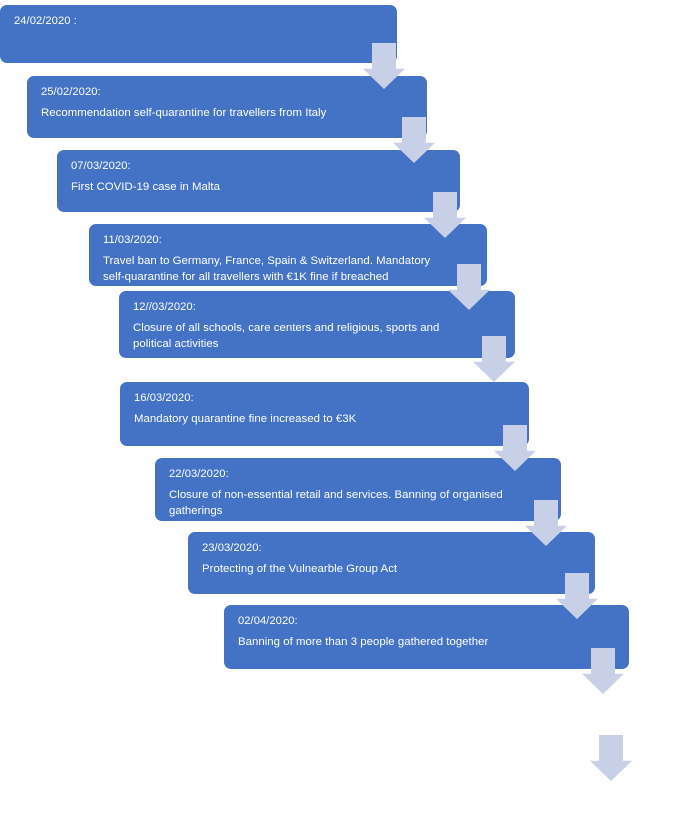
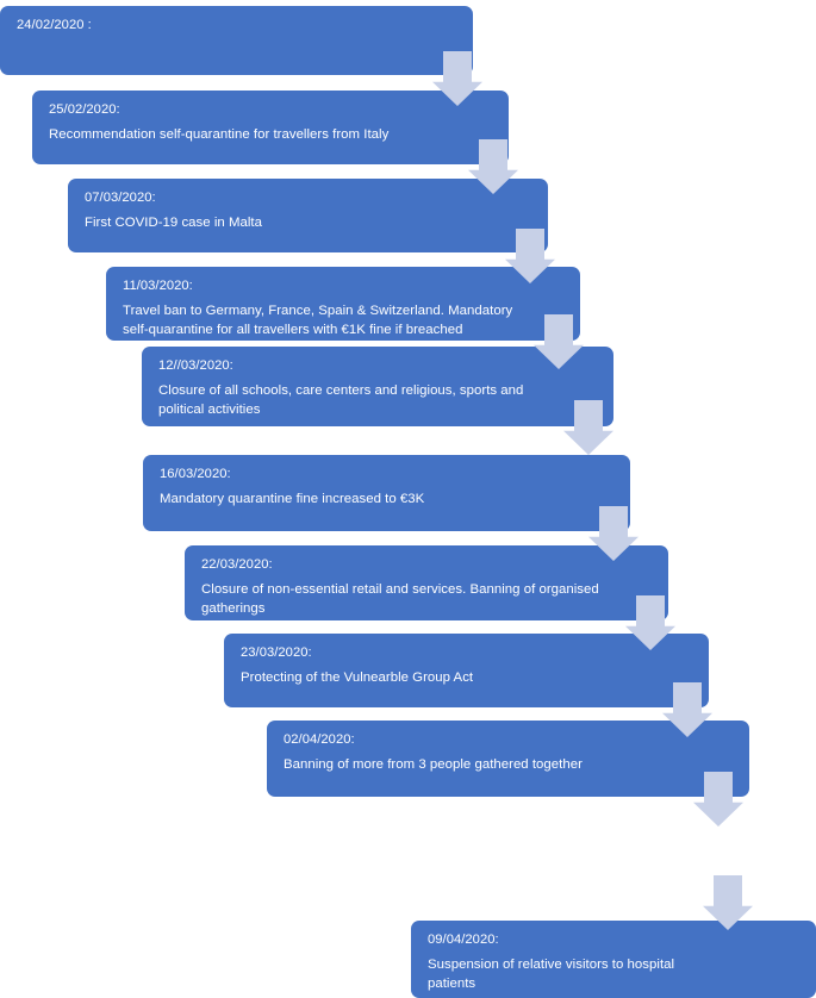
  24/02/2020 :
  25/02/2020:
  Recommendation self-quarantine for travellers from Italy
  07/03/2020:
  First COVID-19 case in Malta
  11/03/2020:
  Travel ban to Germany, France, Spain & Switzerland. Mandatory
  self-quarantine for all travellers with €1K fine if breached
  12//03/2020:
  Closure of all schools, care centers and religious, sports and
  political activities
  16/03/2020:
  Mandatory quarantine fine increased to €3K
  22/03/2020:
  Closure of non-essential retail and services. Banning of organised
  gatherings
  23/03/2020:
  Protecting of the Vulnearble Group Act
  02/04/2020:
- Banning of more than 3 people gathered together
+ Banning of more from 3 people gathered together
+ 09/04/2020:
+ Suspension of relative visitors to hospital
+ patients
